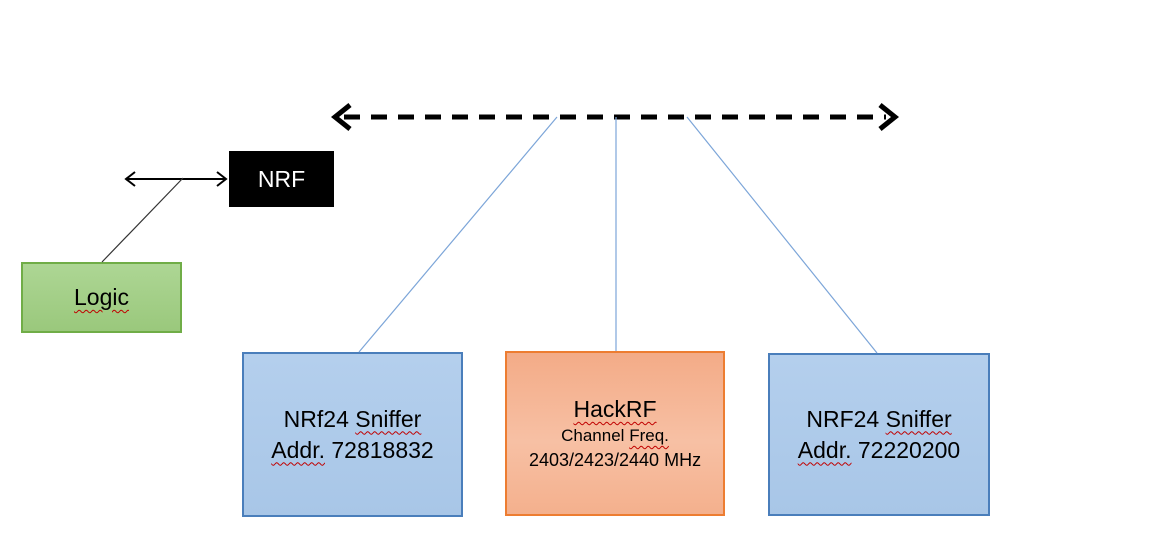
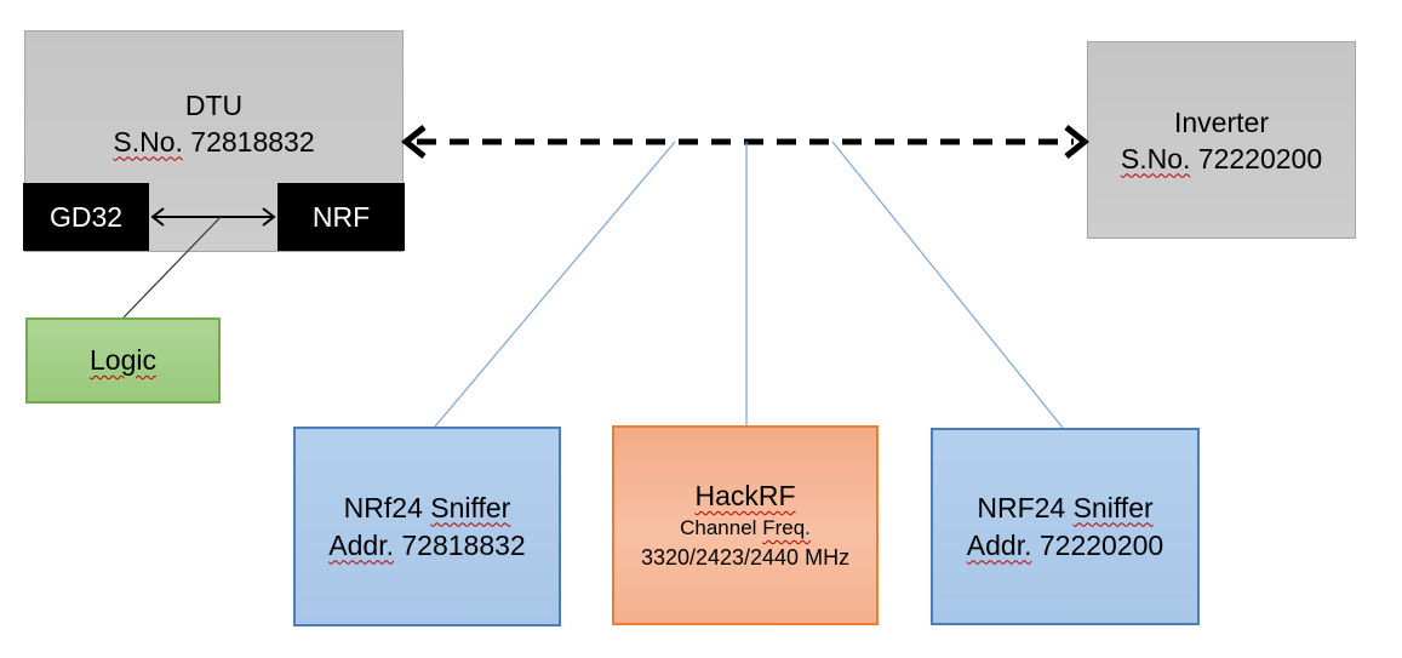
+ DTU
+ S.No. 72818832
+ GD32
  NRF
  Logic
+ Inverter
+ S.No. 72220200
  NRf24 Sniffer
  Addr. 72818832
  HackRF
  Channel Freq.
- 2403/2423/2440 MHz
+ 3320/2423/2440 MHz
  NRF24 Sniffer
  Addr. 72220200
